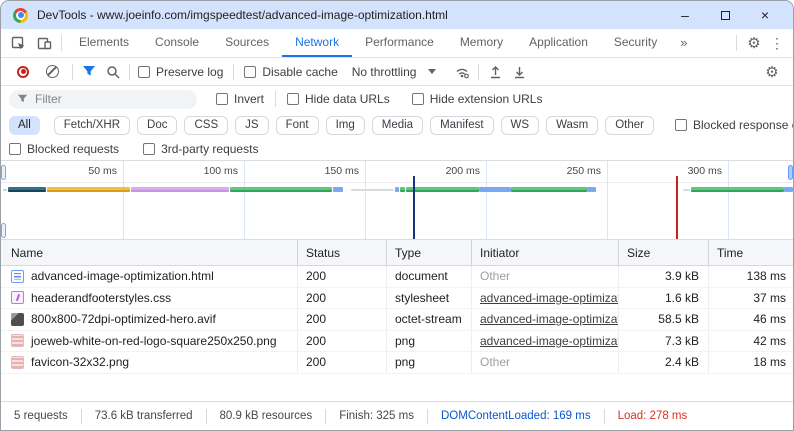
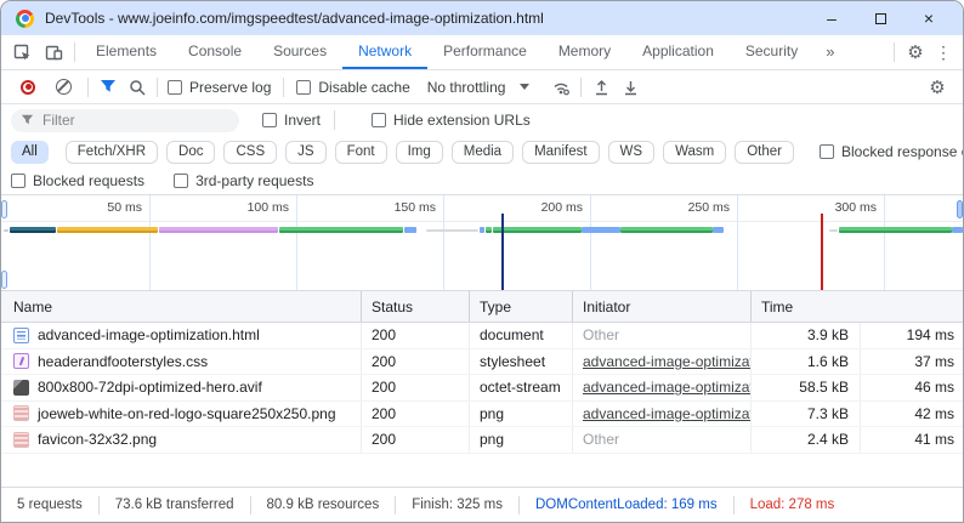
  DevTools - www.joeinfo.com/imgspeedtest/advanced-image-optimization.html
  –
  ×
  Elements
  Console
  Sources
  Network
  Performance
  Memory
  Application
  Security
  »
  ⚙
  ⋮
  Preserve log
  Disable cache
  No throttling
  ⚙
  Filter
  Invert
- Hide data URLs
  Hide extension URLs
  All
  Fetch/XHR
  Doc
  CSS
  JS
  Font
  Img
  Media
  Manifest
  WS
  Wasm
  Other
  Blocked requests
  3rd-party requests
  50 ms
  100 ms
  150 ms
  200 ms
  250 ms
  300 ms
  Name
  Status
  Type
  Initiator
- Size
  Time
  advanced-image-optimization.html
  200
  document
  Other
  3.9 kB
- 138 ms
+ 194 ms
  headerandfooterstyles.css
  200
  stylesheet
  advanced-image-optimiza
  1.6 kB
  37 ms
  800x800-72dpi-optimized-hero.avif
  200
  octet-stream
  advanced-image-optimiza
  58.5 kB
  46 ms
  joeweb-white-on-red-logo-square250x250.png
  200
  png
  advanced-image-optimiza
  7.3 kB
  42 ms
  favicon-32x32.png
  200
  png
  Other
  2.4 kB
- 18 ms
+ 41 ms
  5 requests
  73.6 kB transferred
  80.9 kB resources
  Finish: 325 ms
  DOMContentLoaded: 169 ms
  Load: 278 ms
